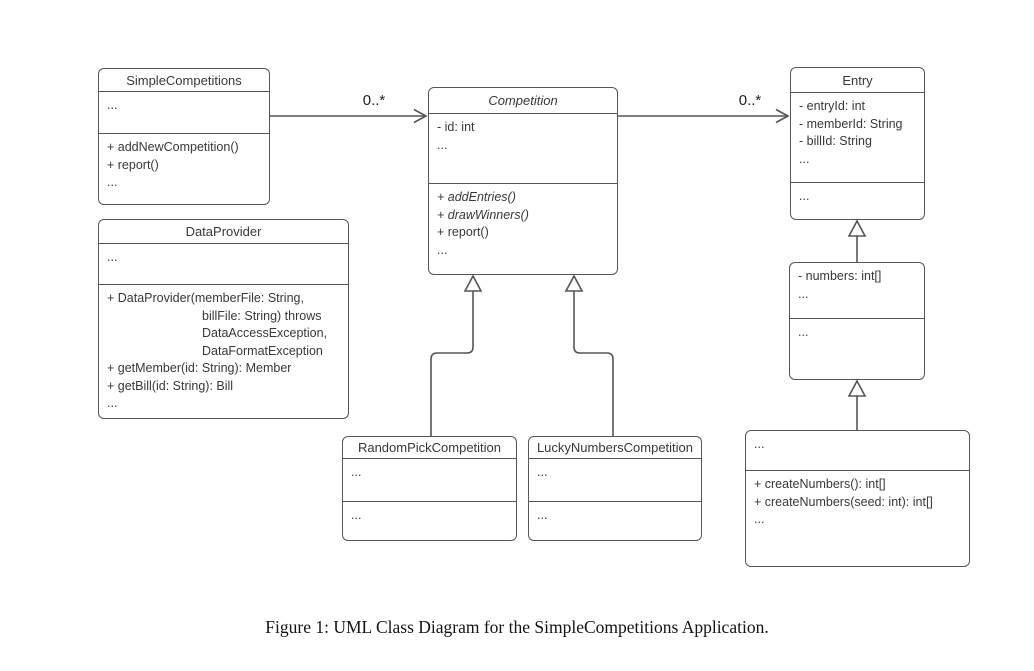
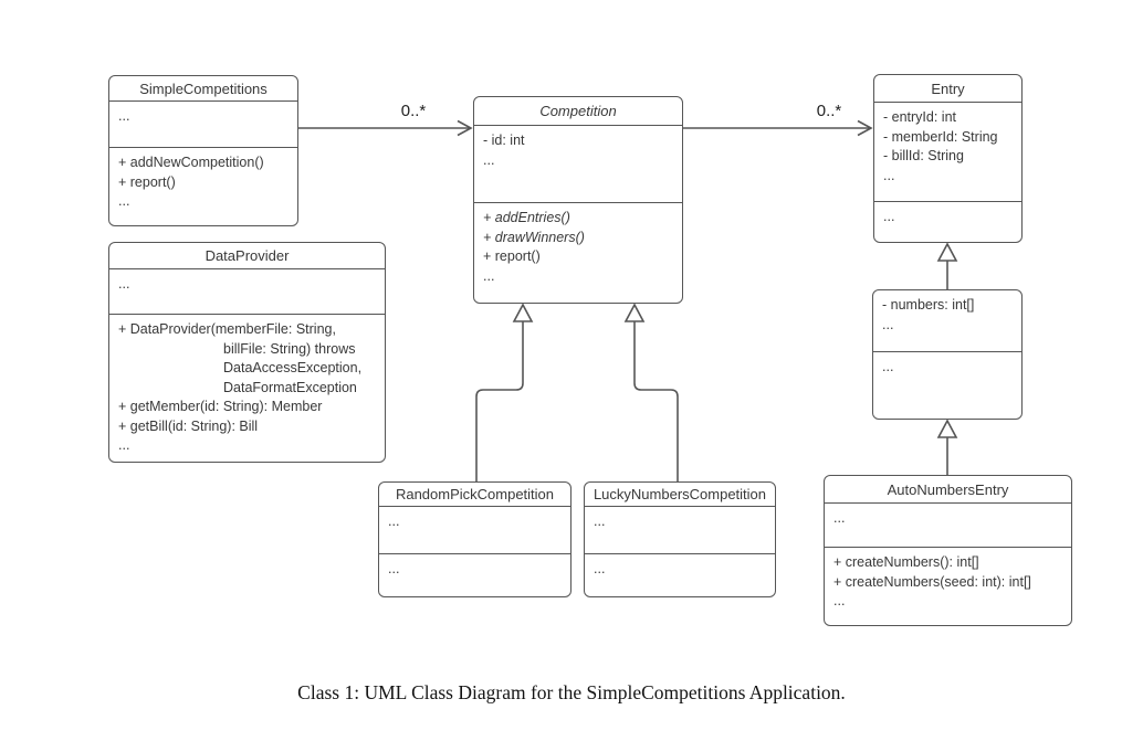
  0..*
  0..*
  SimpleCompetitions
  ...
  + addNewCompetition()
  + report()
  ...
  DataProvider
  ...
  + DataProvider(memberFile: String,
  billFile: String) throws
  DataAccessException,
  DataFormatException
  + getMember(id: String): Member
  + getBill(id: String): Bill
  ...
  Competition
  - id: int
  ...
  + addEntries()
  + drawWinners()
  + report()
  ...
  RandomPickCompetition
  ...
  ...
  LuckyNumbersCompetition
  ...
  ...
  Entry
  - entryId: int
  - memberId: String
  - billId: String
  ...
  ...
  - numbers: int[]
  ...
  ...
+ AutoNumbersEntry
  ...
  + createNumbers(): int[]
  + createNumbers(seed: int): int[]
  ...
- Figure 1: UML Class Diagram for the SimpleCompetitions Application.
+ Class 1: UML Class Diagram for the SimpleCompetitions Application.
